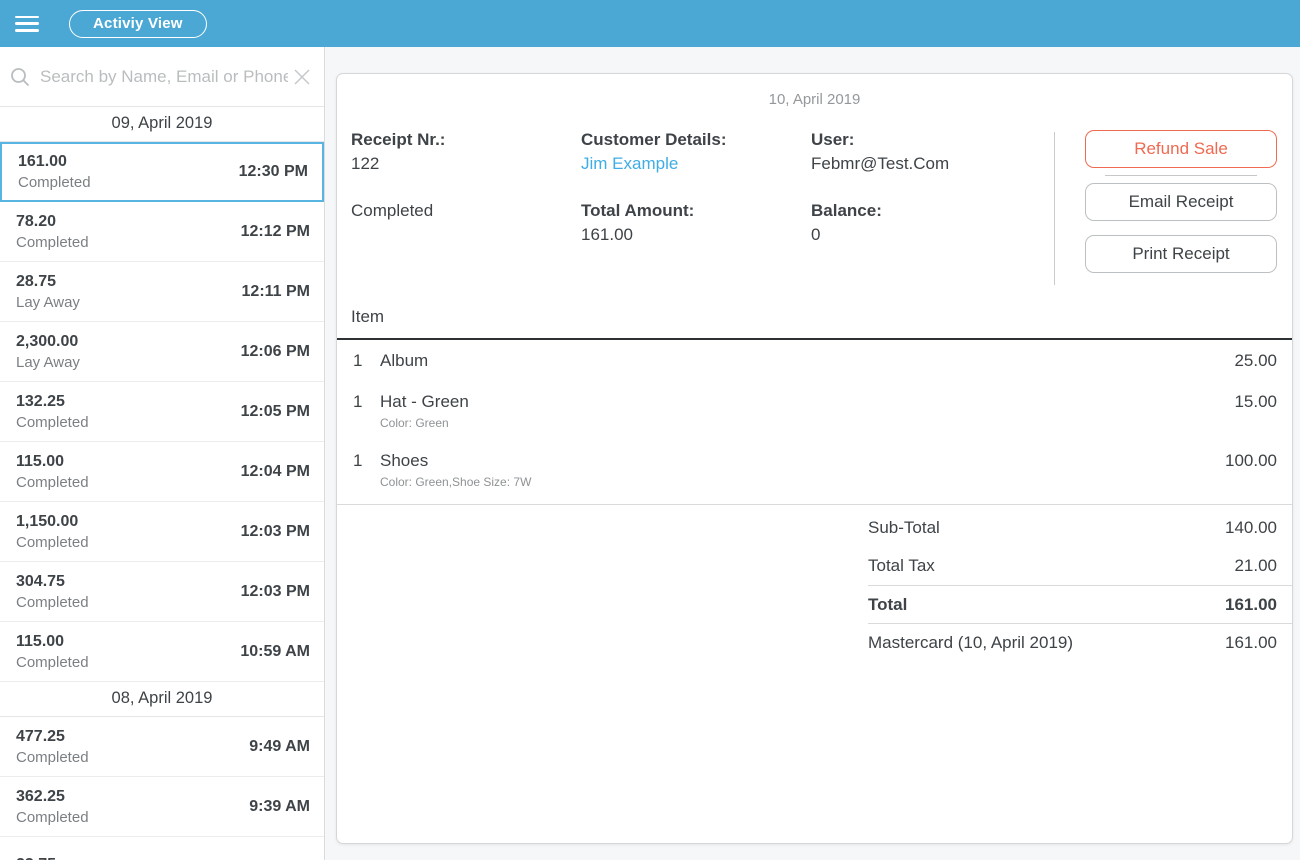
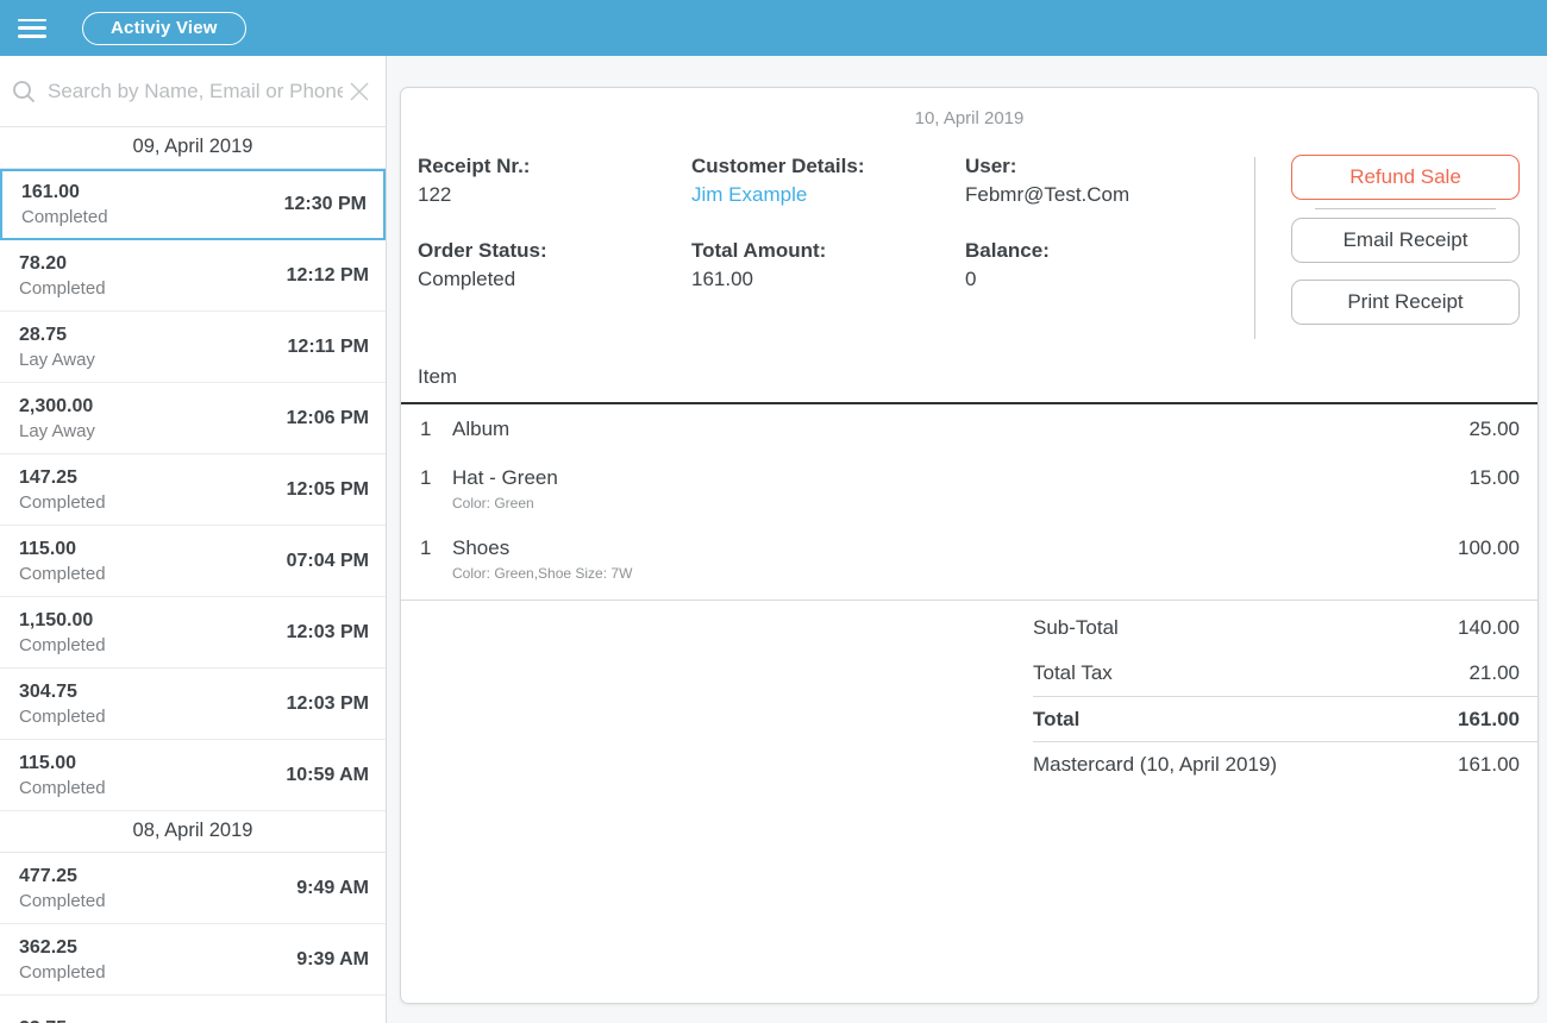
  Activiy View
  Search by Name, Email or Phone
  09, April 2019
  161.00
  Completed
  12:30 PM
  78.20
  Completed
  12:12 PM
  28.75
  Lay Away
  12:11 PM
  2,300.00
  Lay Away
  12:06 PM
- 132.25
+ 147.25
  Completed
  12:05 PM
  115.00
  Completed
- 12:04 PM
+ 07:04 PM
  1,150.00
  Completed
  12:03 PM
  304.75
  Completed
  12:03 PM
  115.00
  Completed
  10:59 AM
  08, April 2019
  477.25
  Completed
  9:49 AM
  362.25
  Completed
  9:39 AM
  10, April 2019
  Receipt Nr.:
  122
  Customer Details:
  Jim Example
  User:
  Febmr@Test.Com
+ Order Status:
  Completed
  Total Amount:
  161.00
  Balance:
  0
  Refund Sale
  Email Receipt
  Print Receipt
  Item
  1
  Album
  25.00
  1
  Hat - Green
  Color: Green
  15.00
  1
  Shoes
  Color: Green,Shoe Size: 7W
  100.00
  Sub-Total
  140.00
  Total Tax
  21.00
  Total
  161.00
  Mastercard (10, April 2019)
  161.00
